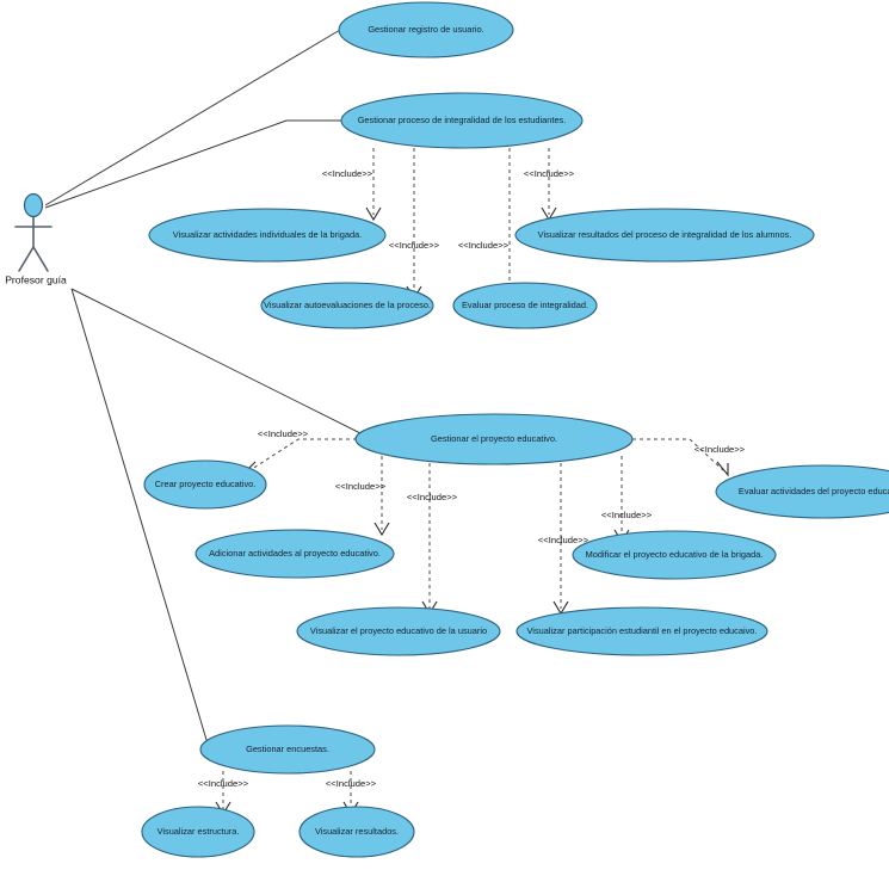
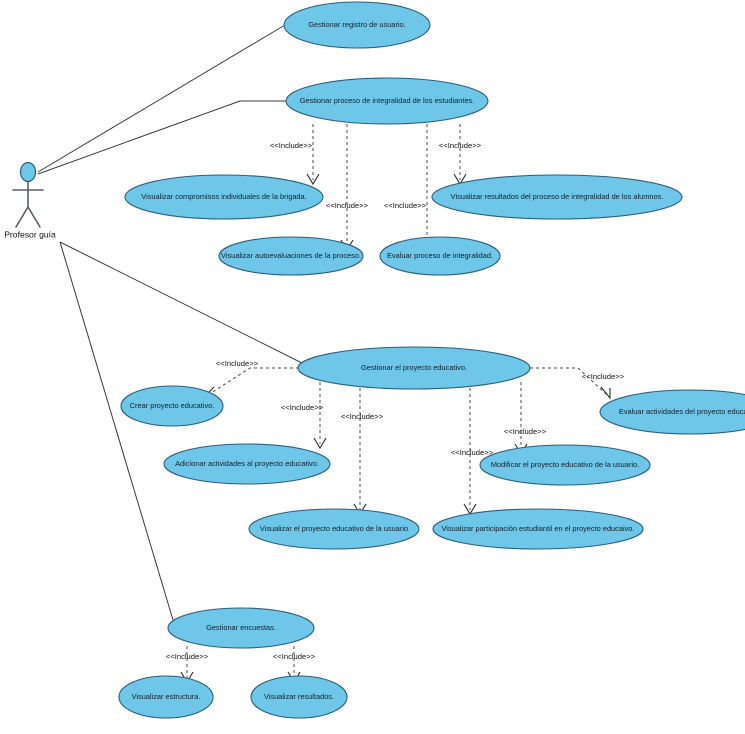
  Profesor guía
  <<Include>>
  <<Include>>
  <<Include>>
  <<Include>>
  <<Include>>
  <<Include>>
  <<Include>>
  <<Include>>
  <<Include>>
  <<Include>>
  <<Include>>
  <<Include>>
  Gestionar registro de usuario.
  Gestionar proceso de integralidad de los estudiantes.
- Visualizar actividades individuales de la brigada.
+ Visualizar compromisos individuales de la brigada.
  Visualizar resultados del proceso de integralidad de los alumnos.
  Visualizar autoevaluaciones de la proceso.
  Evaluar proceso de integralidad.
  Gestionar el proyecto educativo.
  Crear proyecto educativo.
  Evaluar actividades del proyecto educ
  Adicionar actividades al proyecto educativo.
- Modificar el proyecto educativo de la brigada.
+ Modificar el proyecto educativo de la usuario.
  Visualizar el proyecto educativo de la usuario
  Visualizar participación estudiantil en el proyecto educaivo.
  Gestionar encuestas.
  Visualizar estructura.
  Visualizar resultados.
